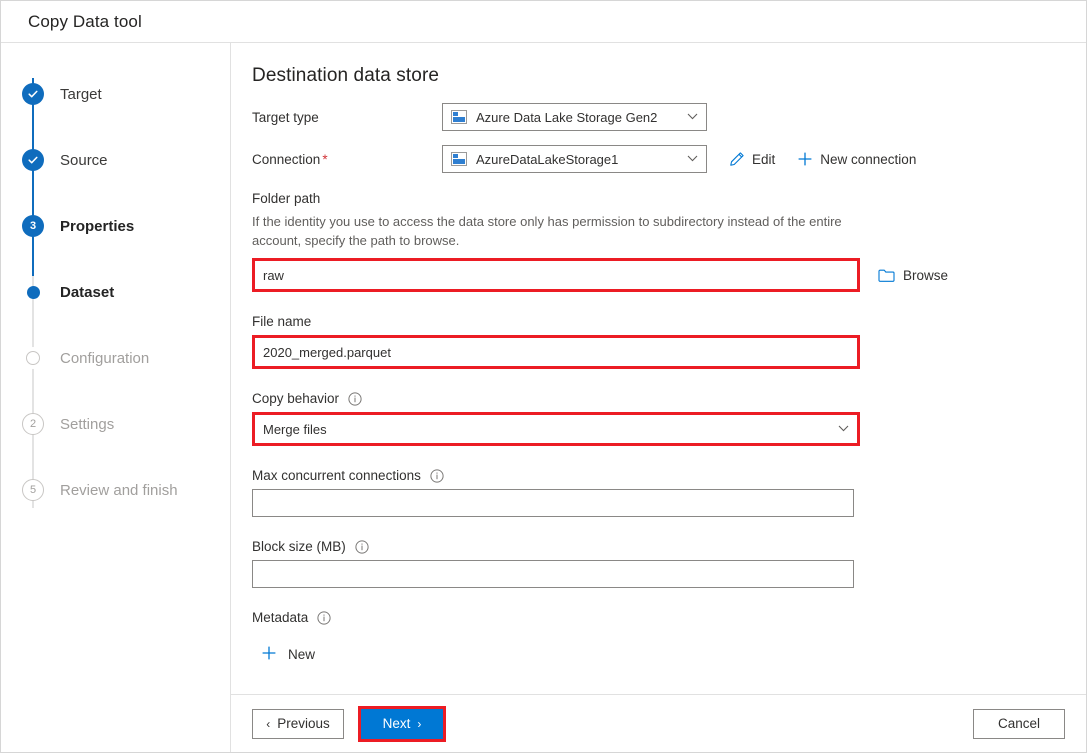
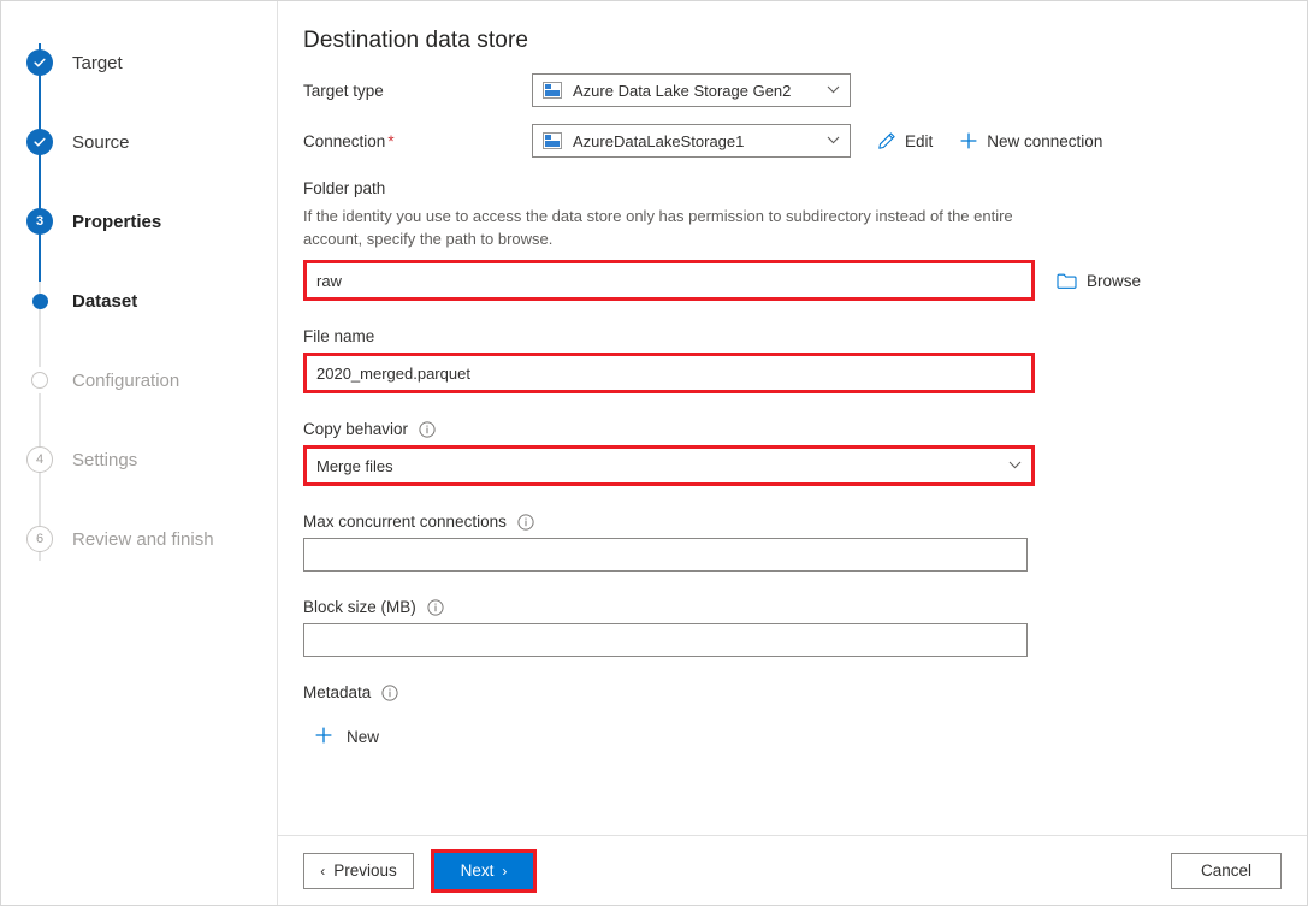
- Copy Data tool
  Target
  Source
  3
  Properties
  Dataset
  Configuration
- 2
+ 4
  Settings
- 5
+ 6
  Review and finish
  Destination data store
  Target type
  Azure Data Lake Storage Gen2
  Connection *
  AzureDataLakeStorage1
  Edit
  New connection
  Folder path
  If the identity you use to access the data store only has permission to subdirectory instead of the entire account, specify the path to browse.
  raw
  Browse
  File name
  2020_merged.parquet
  Copy behavior
  Merge files
  Max concurrent connections
  Block size (MB)
  Metadata
  New
  ‹
  Previous
  Next
  ›
  Cancel
